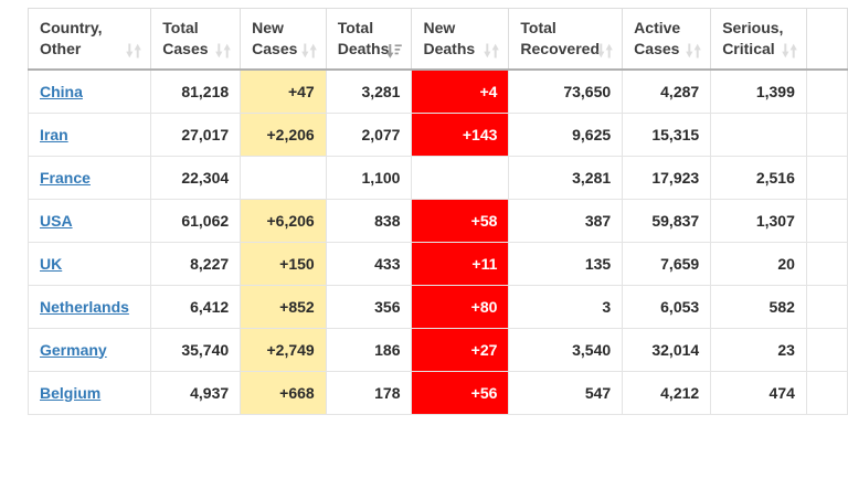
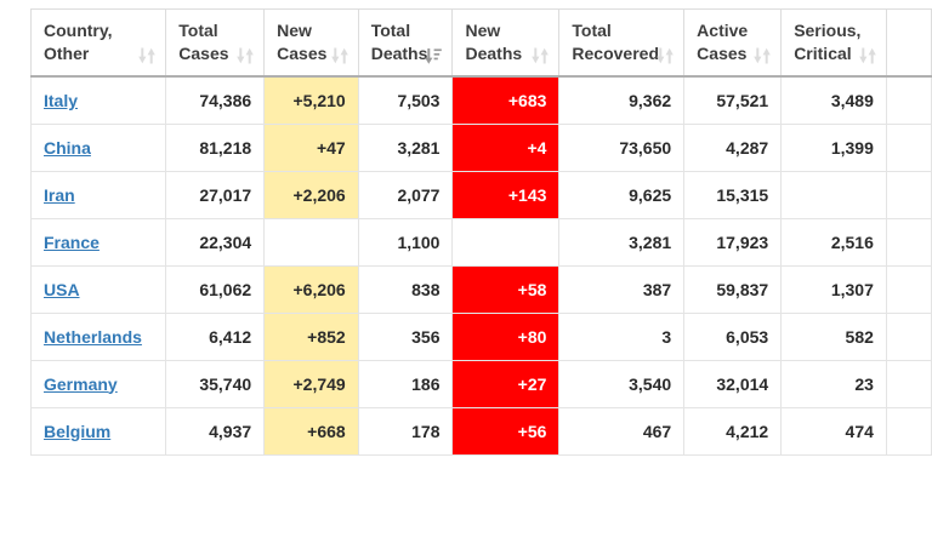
  Country,Other	TotalCases	NewCases	TotalDeaths	NewDeaths	TotalRecovered	ActiveCases	Serious,Critical
+ Italy	74,386	+5,210	7,503	+683	9,362	57,521	3,489
  China	81,218	+47	3,281	+4	73,650	4,287	1,399
  Iran	27,017	+2,206	2,077	+143	9,625	15,315
  France	22,304		1,100		3,281	17,923	2,516
  USA	61,062	+6,206	838	+58	387	59,837	1,307
- UK	8,227	+150	433	+11	135	7,659	20
  Netherlands	6,412	+852	356	+80	3	6,053	582
  Germany	35,740	+2,749	186	+27	3,540	32,014	23
- Belgium	4,937	+668	178	+56	547	4,212	474
+ Belgium	4,937	+668	178	+56	467	4,212	474
